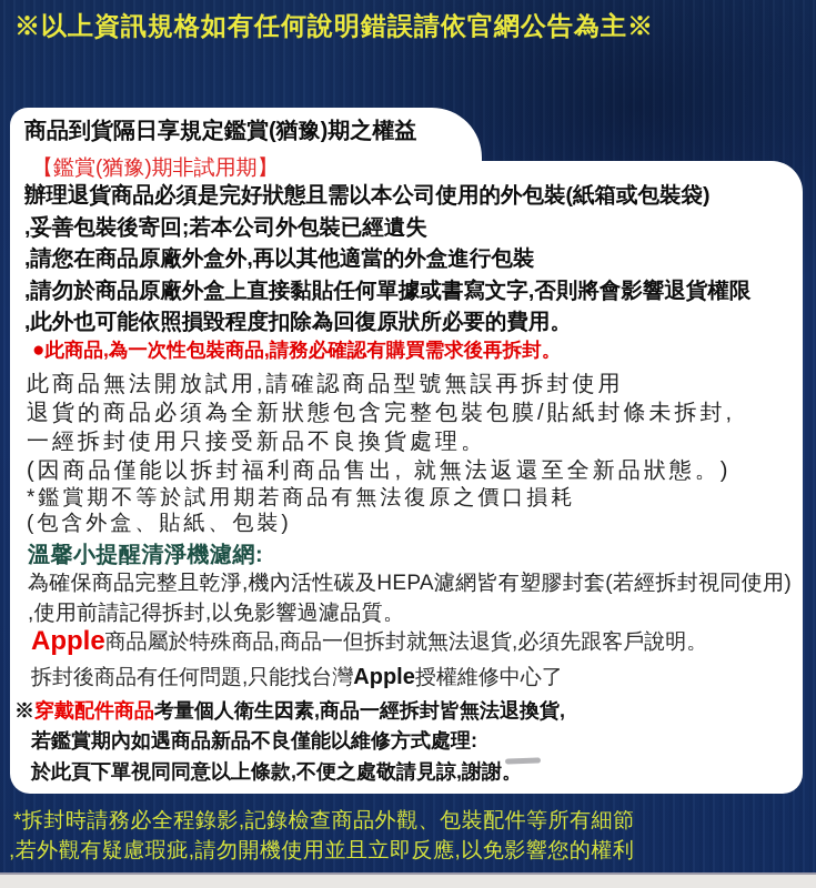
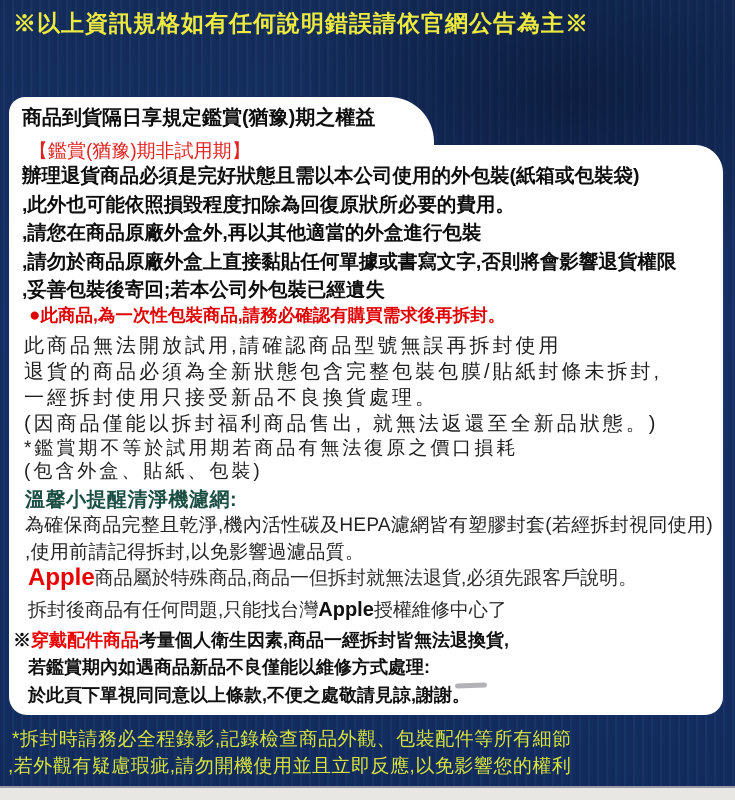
  ※以上資訊規格如有任何說明錯誤請依官網公告為主※
  商品到貨隔日享規定鑑賞(猶豫)期之權益
  【鑑賞(猶豫)期非試用期】
  辦理退貨商品必須是完好狀態且需以本公司使用的外包裝(紙箱或包裝袋)
- ,妥善包裝後寄回;若本公司外包裝已經遺失
+ ,此外也可能依照損毀程度扣除為回復原狀所必要的費用。
  ,請您在商品原廠外盒外,再以其他適當的外盒進行包裝
  ,請勿於商品原廠外盒上直接黏貼任何單據或書寫文字,否則將會影響退貨權限
- ,此外也可能依照損毀程度扣除為回復原狀所必要的費用。
+ ,妥善包裝後寄回;若本公司外包裝已經遺失
  ●此商品,為一次性包裝商品,請務必確認有購買需求後再拆封。
  此商品無法開放試用,請確認商品型號無誤再拆封使用
  退貨的商品必須為全新狀態包含完整包裝包膜/貼紙封條未拆封,
  一經拆封使用只接受新品不良換貨處理。
  (因商品僅能以拆封福利商品售出, 就無法返還至全新品狀態。)
  *鑑賞期不等於試用期若商品有無法復原之價口損耗
  (包含外盒、貼紙、包裝)
  溫馨小提醒清淨機濾網:
  為確保商品完整且乾淨,機內活性碳及HEPA濾網皆有塑膠封套(若經拆封視同使用)
  ,使用前請記得拆封,以免影響過濾品質。
  Apple商品屬於特殊商品,商品一但拆封就無法退貨,必須先跟客戶說明。
  拆封後商品有任何問題,只能找台灣Apple授權維修中心了
  ※穿戴配件商品考量個人衛生因素,商品一經拆封皆無法退換貨,
  若鑑賞期內如遇商品新品不良僅能以維修方式處理:
  於此頁下單視同同意以上條款,不便之處敬請見諒,謝謝。
  *拆封時請務必全程錄影,記錄檢查商品外觀、包裝配件等所有細節
  ,若外觀有疑慮瑕疵,請勿開機使用並且立即反應,以免影響您的權利
